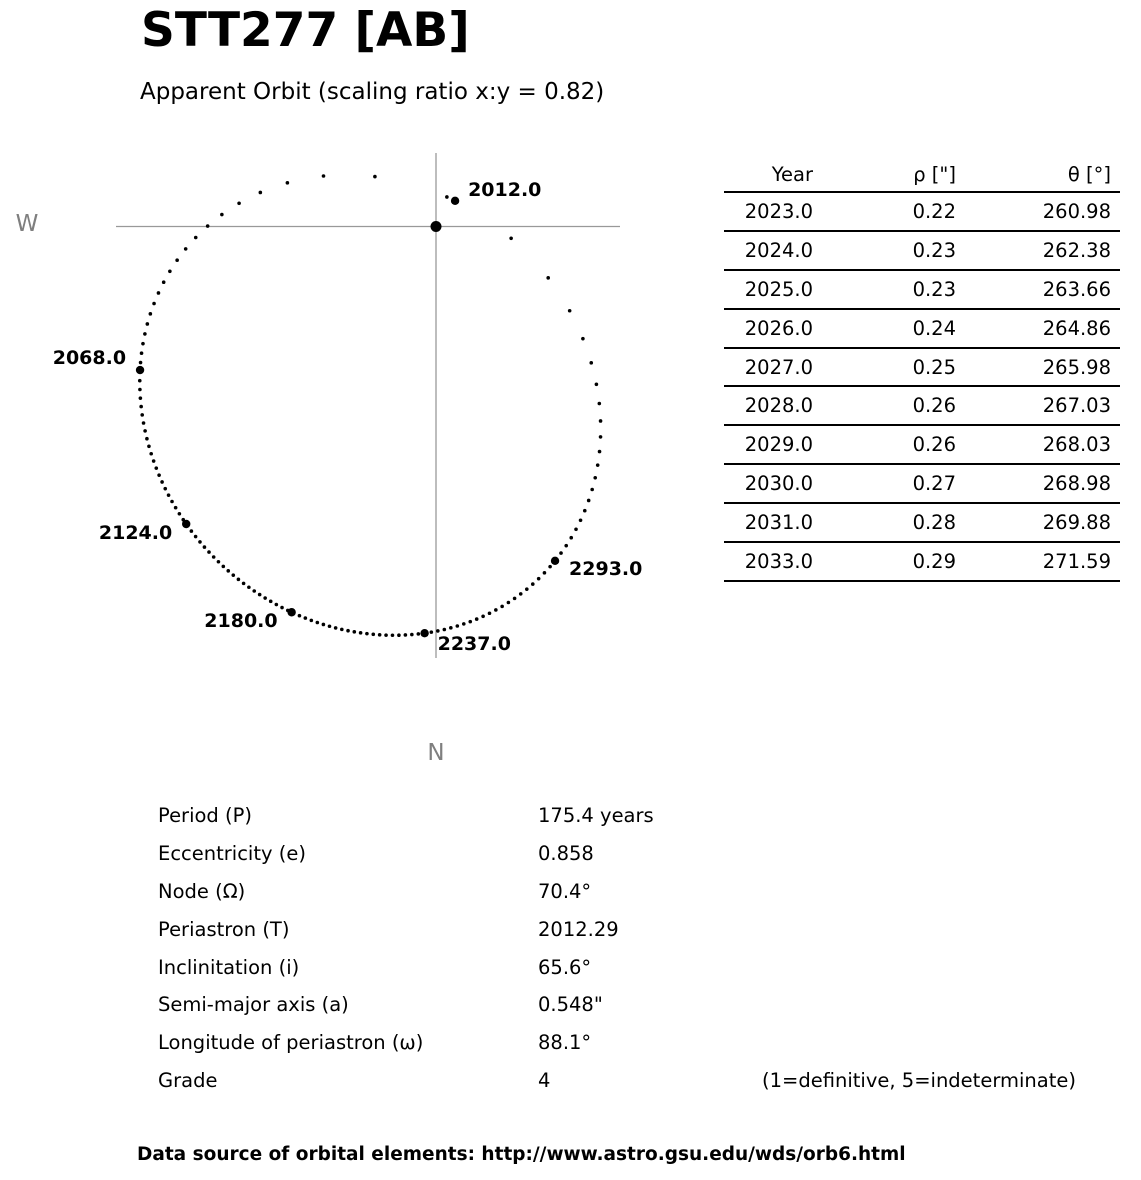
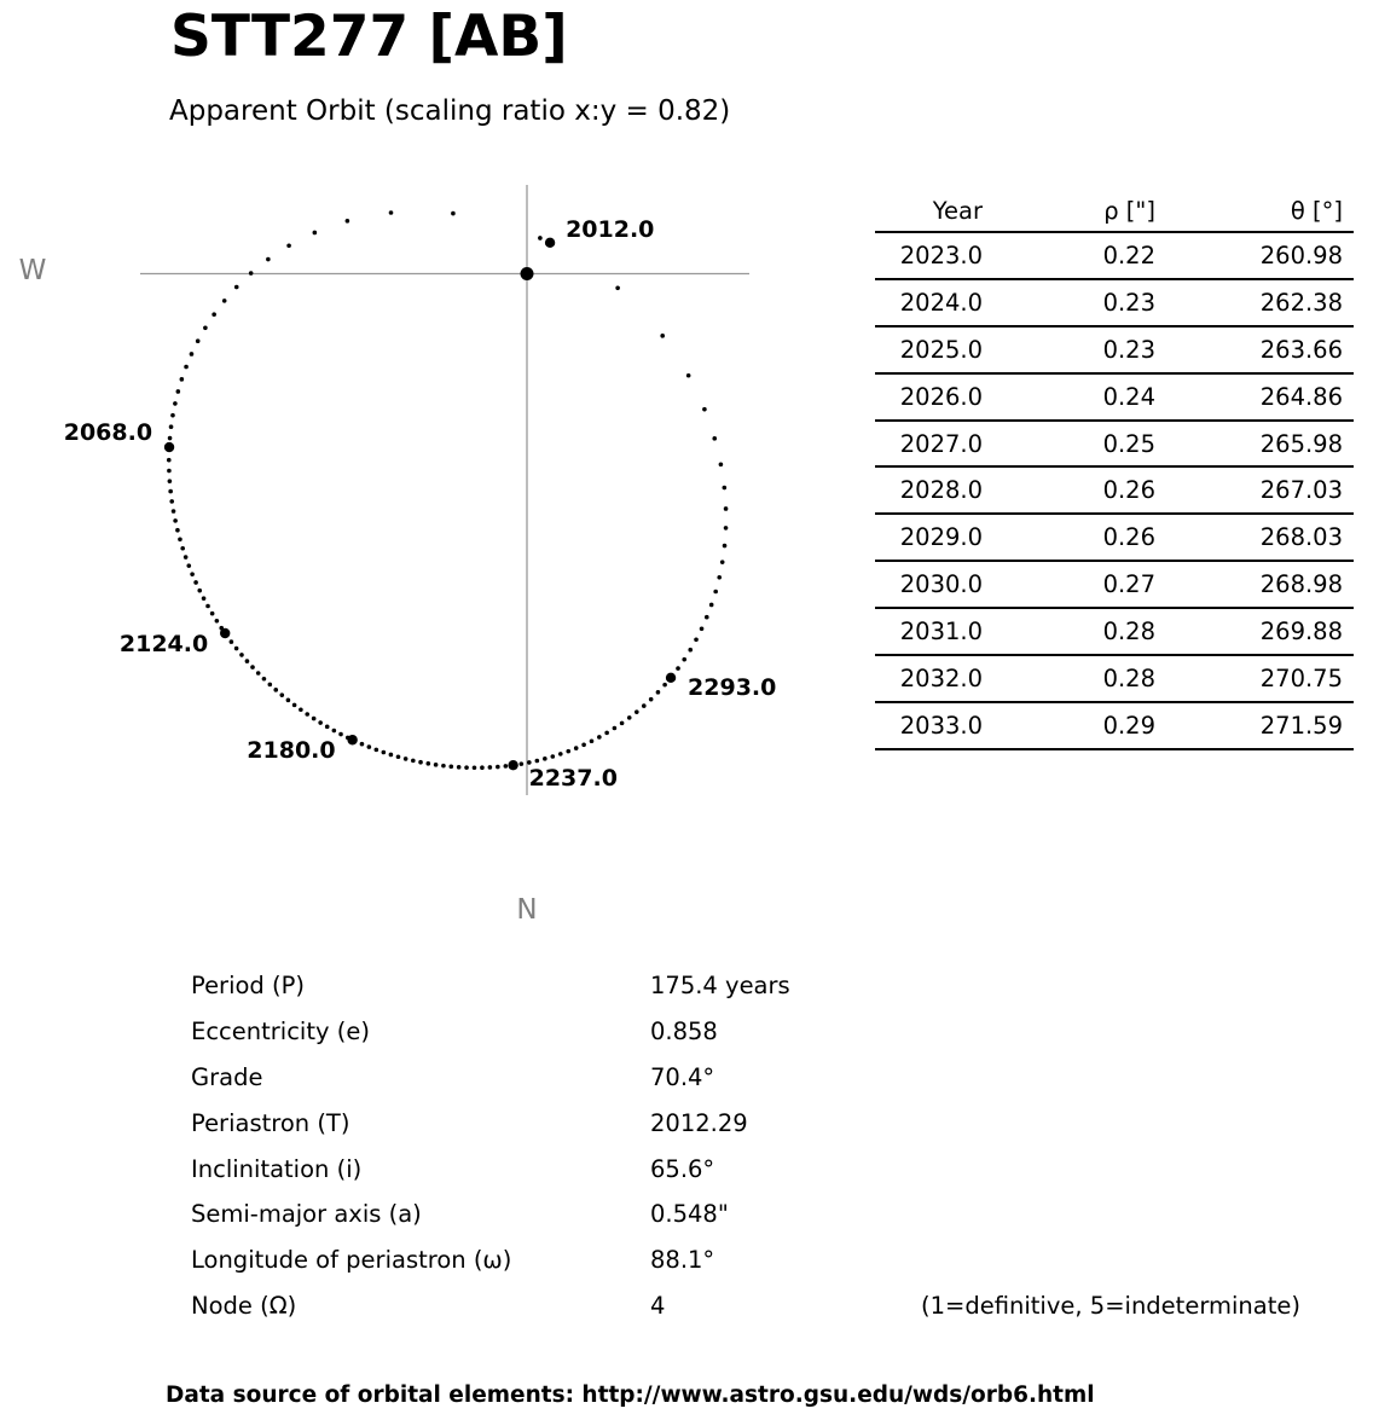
  STT277 [AB]
  Apparent Orbit (scaling ratio x:y = 0.82)
  W
  N
  2012.0
  2068.0
  2124.0
  2180.0
  2237.0
  2293.0
  Year	ρ ["]	θ [°]
  2023.0	0.22	260.98
  2024.0	0.23	262.38
  2025.0	0.23	263.66
  2026.0	0.24	264.86
  2027.0	0.25	265.98
  2028.0	0.26	267.03
  2029.0	0.26	268.03
  2030.0	0.27	268.98
  2031.0	0.28	269.88
+ 2032.0	0.28	270.75
  2033.0	0.29	271.59
  Period (P)
  175.4 years
  Eccentricity (e)
  0.858
- Node (Ω)
+ Grade
  70.4°
  Periastron (T)
  2012.29
  Inclinitation (i)
  65.6°
  Semi-major axis (a)
  0.548"
  Longitude of periastron (ω)
  88.1°
- Grade
+ Node (Ω)
  4
  (1=definitive, 5=indeterminate)
  Data source of orbital elements: http://www.astro.gsu.edu/wds/orb6.html
